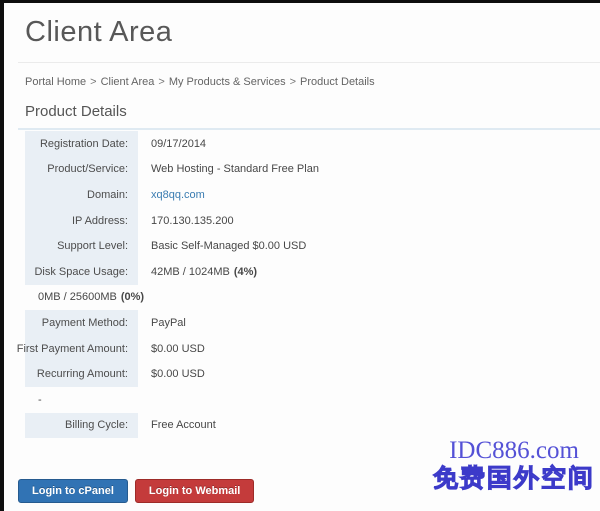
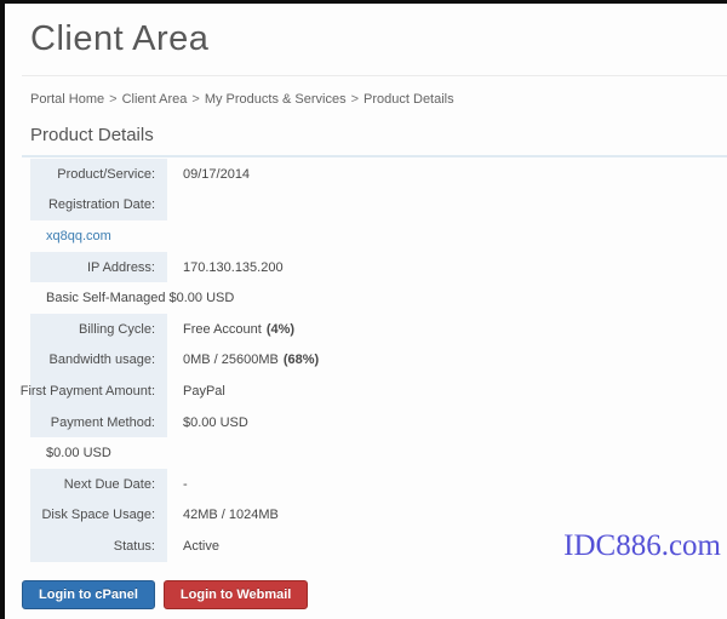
  Client Area
  Portal Home > Client Area > My Products & Services > Product Details
  Product Details
- Registration Date:
+ Product/Service:
  09/17/2014
- Product/Service:
+ Registration Date:
- Web Hosting - Standard Free Plan
- Domain:
  xq8qq.com
  IP Address:
  170.130.135.200
- Support Level:
  Basic Self-Managed $0.00 USD
- Disk Space Usage:
+ Billing Cycle:
- 42MB / 1024MB (4%)
+ Free Account (4%)
+ Bandwidth usage:
- 0MB / 25600MB (0%)
+ 0MB / 25600MB (68%)
- Payment Method:
+ First Payment Amount:
  PayPal
- First Payment Amount:
+ Payment Method:
  $0.00 USD
- Recurring Amount:
  $0.00 USD
+ Next Due Date:
  -
- Billing Cycle:
+ Disk Space Usage:
- Free Account
+ 42MB / 1024MB
+ Status:
+ Active
  Login to cPanel
  Login to Webmail
  IDC886.com
- 免费国外空间
